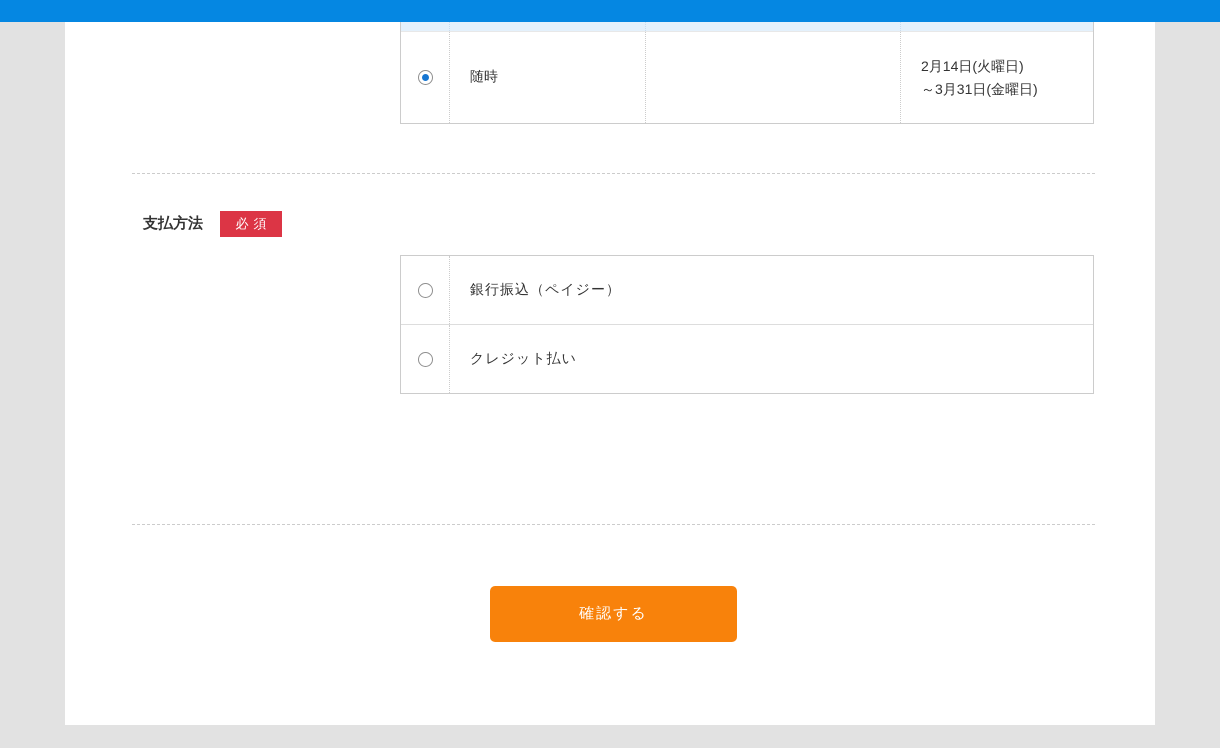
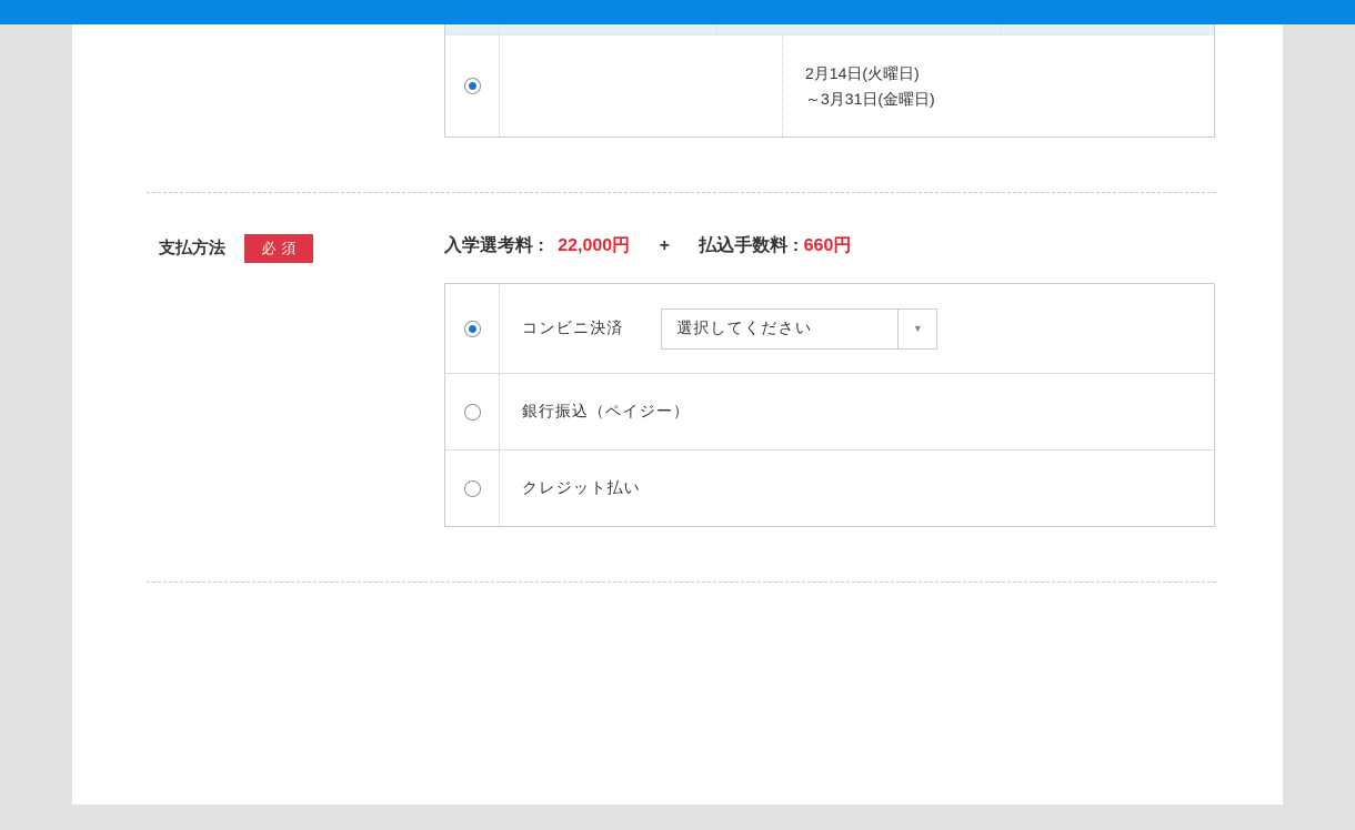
- 随時
  2月14日(火曜日)
  ～3月31日(金曜日)
  支払方法
  必須
+ 入学選考料 : 22,000円 + 払込手数料 : 660円
+ コンビニ決済
+ 選択してください
+ ▼
  銀行振込（ペイジー）
  クレジット払い
- 確認する
